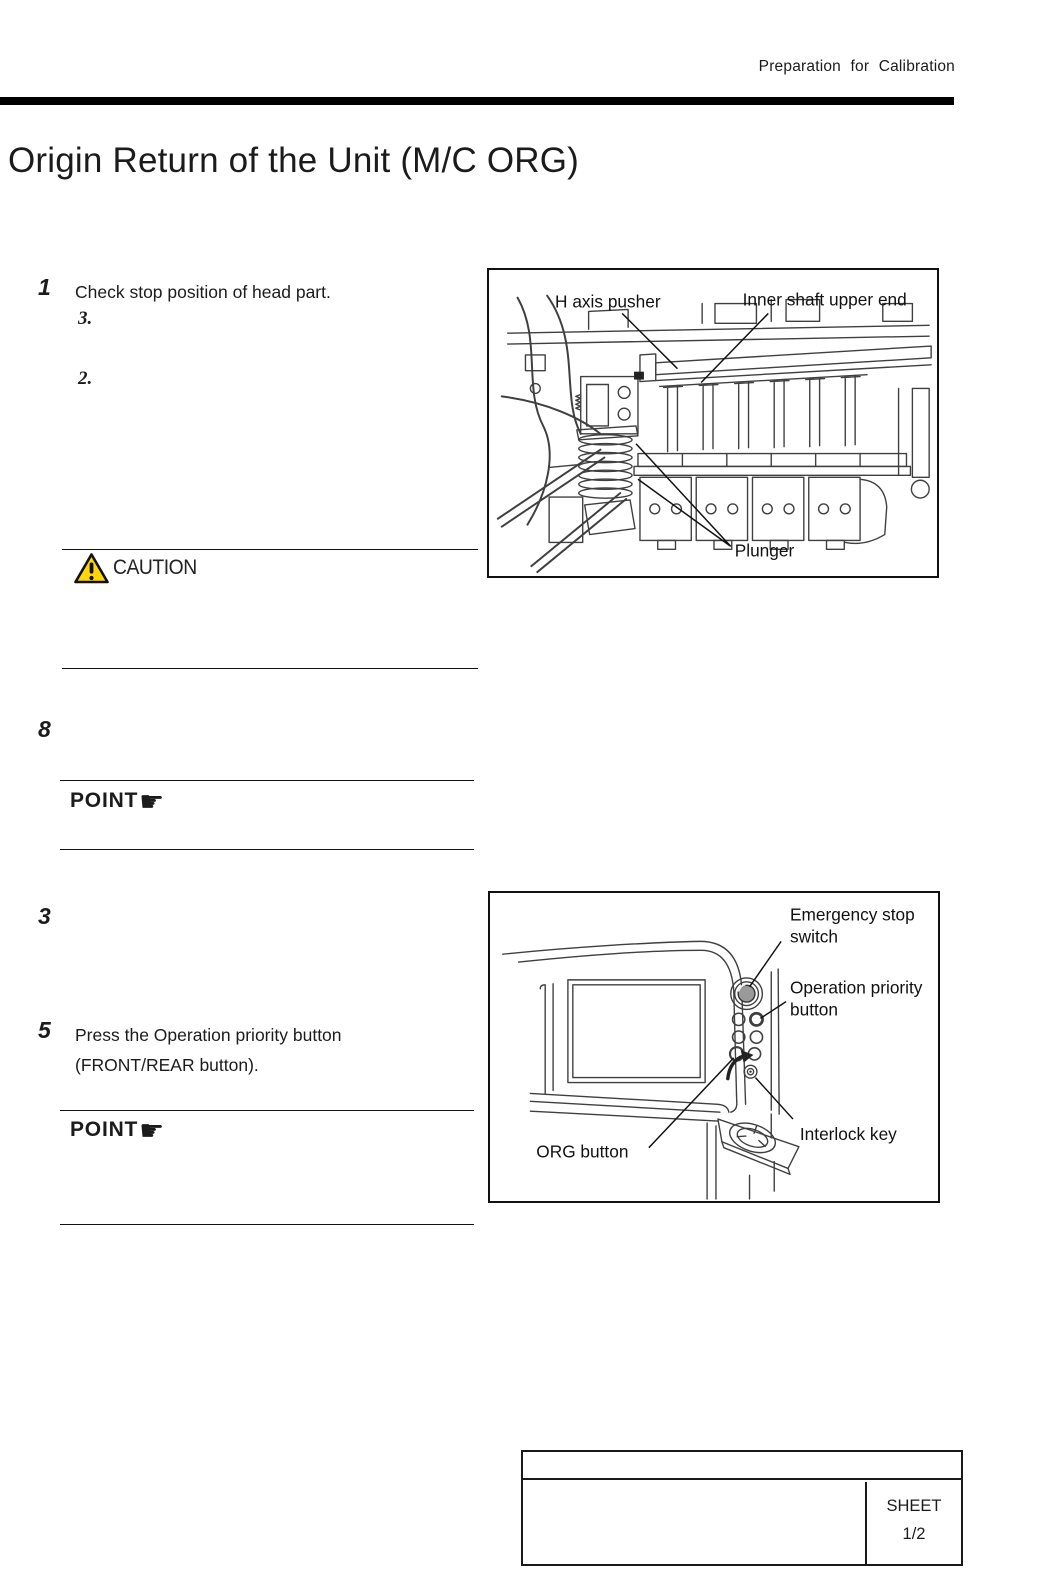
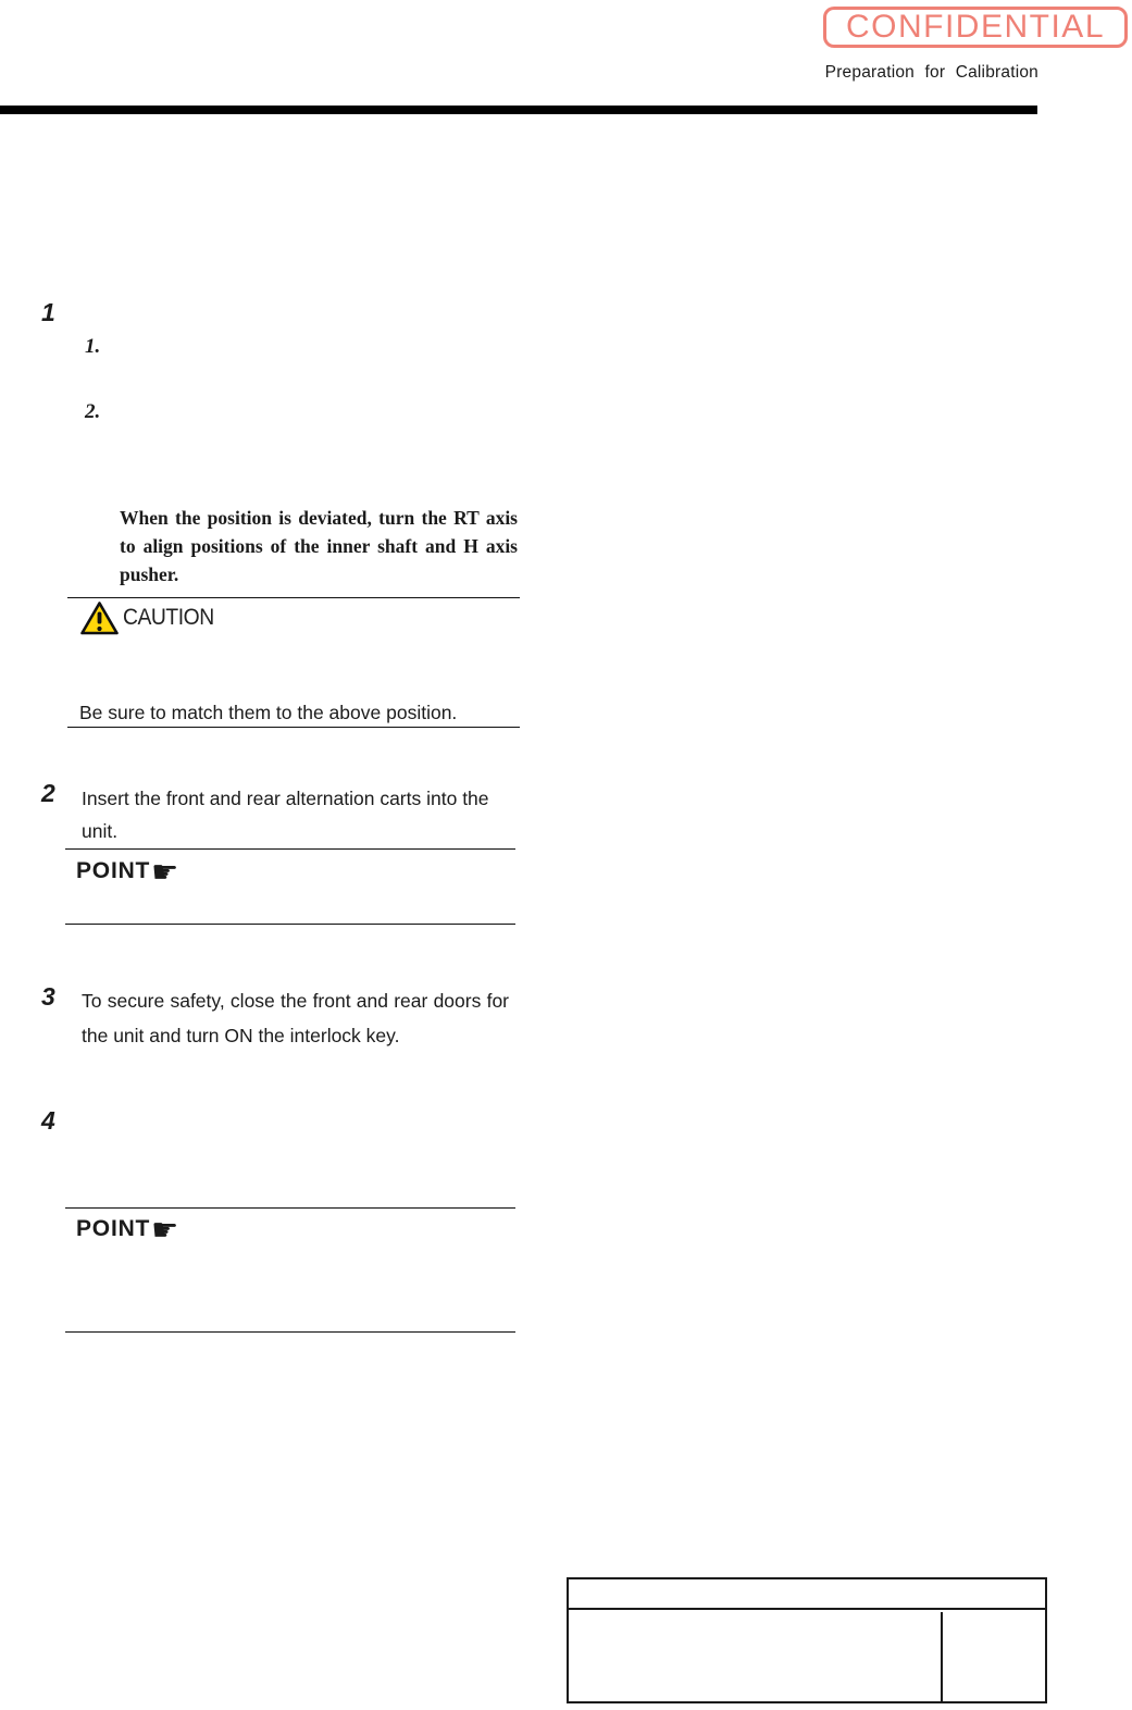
+ CONFIDENTIAL
  Preparation for Calibration
- Origin Return of the Unit (M/C ORG)
  1
- Check stop position of head part.
- 3.
+ 1.
  2.
+ When the position is deviated, turn the RT axis to align positions of the inner shaft and H axis pusher.
  CAUTION
+ Be sure to match them to the above position.
- 8
+ 2
+ Insert the front and rear alternation carts into the unit.
  POINT
  ☛
  3
+ To secure safety, close the front and rear doors for the unit and turn ON the interlock key.
- 5
+ 4
- Press the Operation priority button
- (FRONT/REAR button).
  POINT
  ☛
- H axis pusher
- Inner shaft upper end
- Plunger
- Emergency stop
- switch
- Operation priority
- button
- Interlock key
- ORG button
- SHEET
- 1/2
